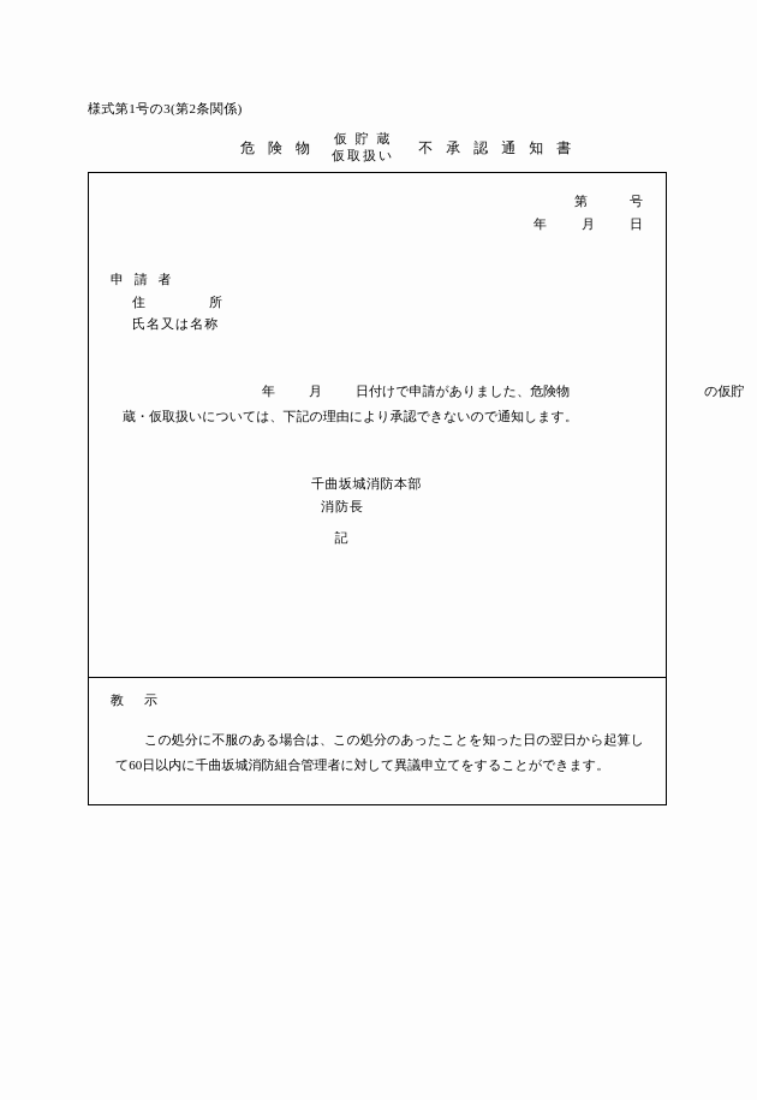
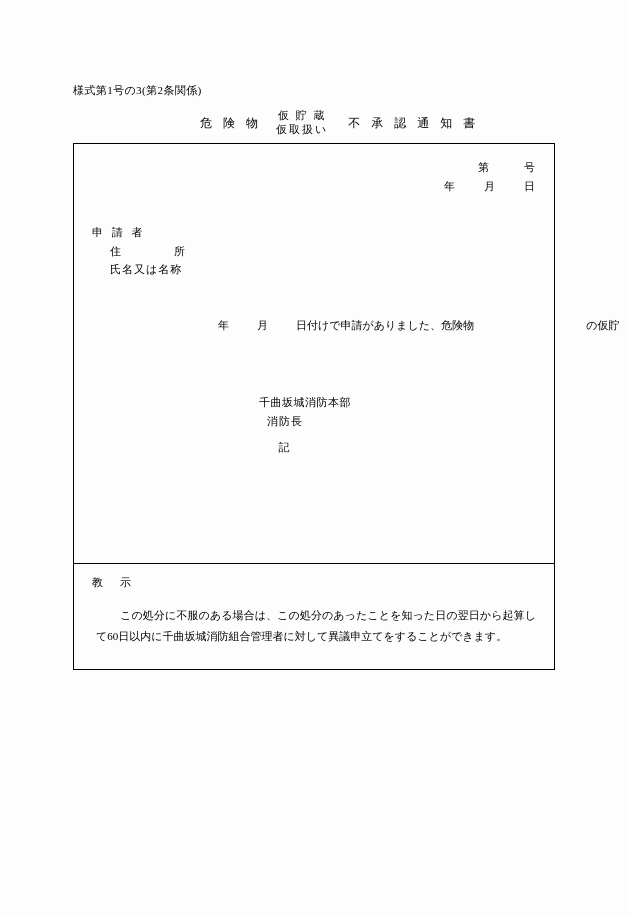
  様式第1号の3(第2条関係)
  危 険 物
  仮 貯 蔵
  仮取扱い
  不 承 認 通 知 書
  第 号
  年 月 日
  申 請 者
  住 所
  氏名又は名称
  年 月 日付けで申請がありました、危険物 の仮貯
- 蔵・仮取扱いについては、下記の理由により承認できないので通知します。
  千曲坂城消防本部
  消防長
  記
  教 示
  この処分に不服のある場合は、この処分のあったことを知った日の翌日から起算して60日以内に千曲坂城消防組合管理者に対して異議申立てをすることができます。
